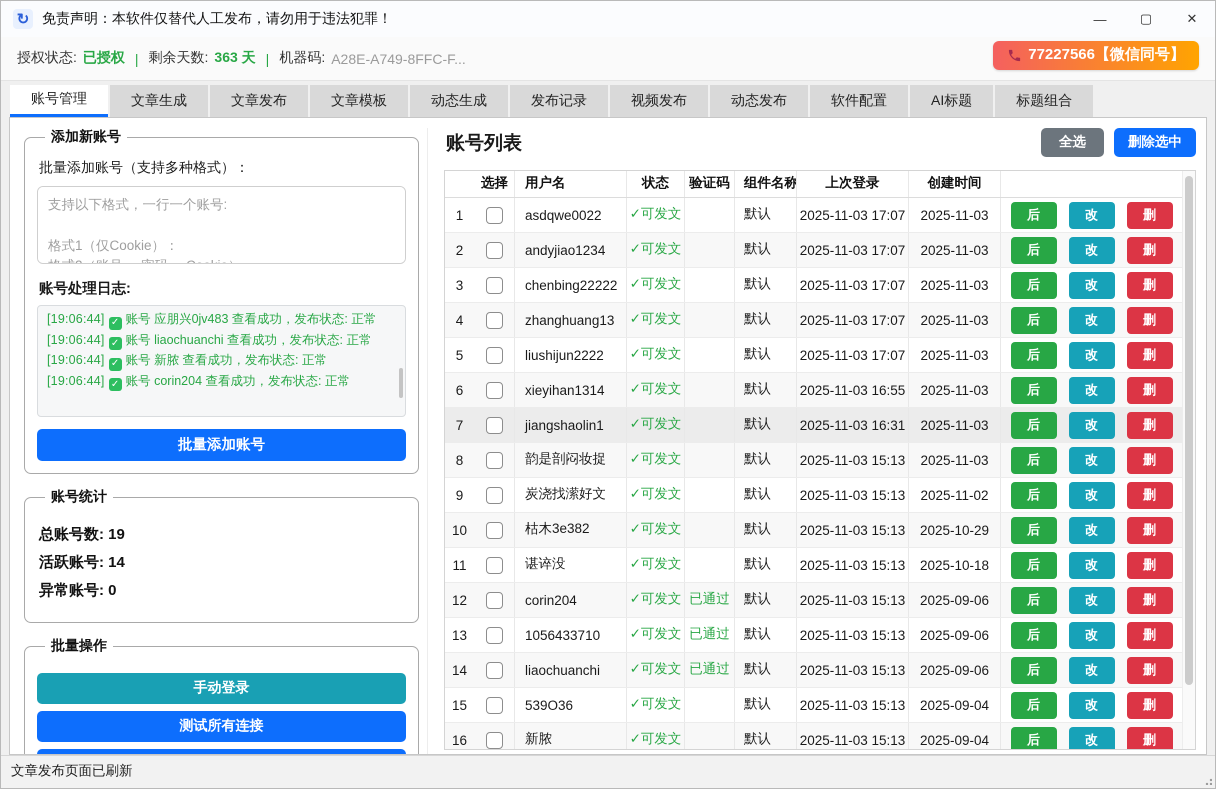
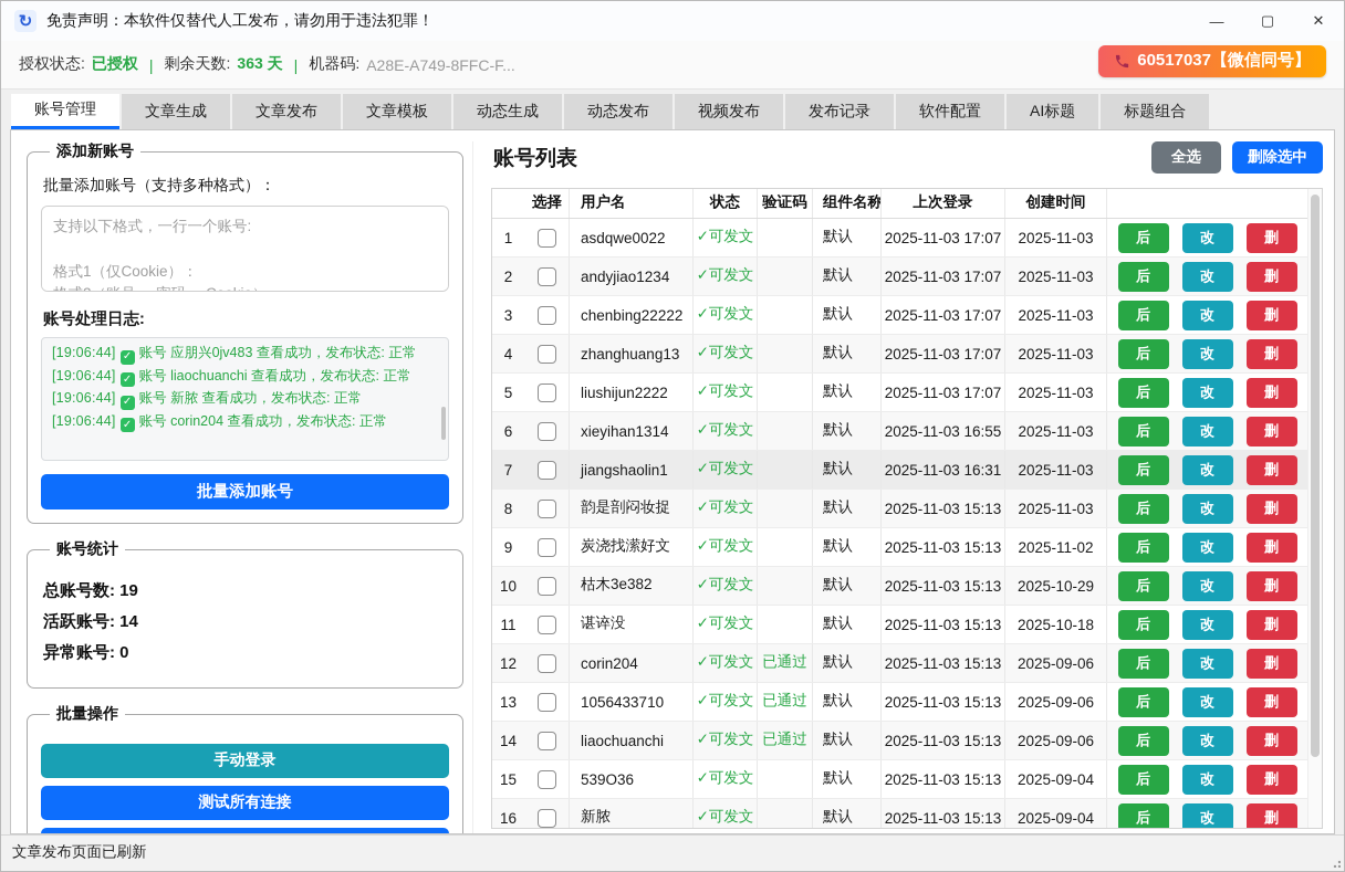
  ↻
  免责声明：本软件仅替代人工发布，请勿用于违法犯罪！
  —
  ▢
  ✕
  授权状态:
  已授权
  |
  剩余天数:
  363 天
  |
  机器码:
  A28E-A749-8FFC-F...
- 77227566【微信同号】
+ 60517037【微信同号】
  账号管理
  文章生成
  文章发布
  文章模板
  动态生成
- 发布记录
+ 动态发布
  视频发布
- 动态发布
+ 发布记录
  软件配置
  AI标题
  标题组合
  添加新账号
  批量添加账号（支持多种格式）：
  支持以下格式，一行一个账号:
  格式1（仅Cookie）：
  账号处理日志:
  [19:06:44] ✓ 账号 应朋兴0jv483 查看成功，发布状态: 正常
  [19:06:44] ✓ 账号 liaochuanchi 查看成功，发布状态: 正常
  [19:06:44] ✓ 账号 新脓 查看成功，发布状态: 正常
  [19:06:44] ✓ 账号 corin204 查看成功，发布状态: 正常
  批量添加账号
  账号统计
  总账号数: 19
  活跃账号: 14
  异常账号: 0
  批量操作
  手动登录
  测试所有连接
  账号列表
  全选
  删除选中
  选择
  用户名
  状态
  验证码
  组件名称
  上次登录
  创建时间
  1
  asdqwe0022
  ✓可发文
  默认
  2025-11-03 17:07
  2025-11-03
  后
  改
  删
  2
  andyjiao1234
  ✓可发文
  默认
  2025-11-03 17:07
  2025-11-03
  后
  改
  删
  3
  chenbing22222
  ✓可发文
  默认
  2025-11-03 17:07
  2025-11-03
  后
  改
  删
  4
  zhanghuang13
  ✓可发文
  默认
  2025-11-03 17:07
  2025-11-03
  后
  改
  删
  5
  liushijun2222
  ✓可发文
  默认
  2025-11-03 17:07
  2025-11-03
  后
  改
  删
  6
  xieyihan1314
  ✓可发文
  默认
  2025-11-03 16:55
  2025-11-03
  后
  改
  删
  7
  jiangshaolin1
  ✓可发文
  默认
  2025-11-03 16:31
  2025-11-03
  后
  改
  删
  8
  韵是剖闷妆捉
  ✓可发文
  默认
  2025-11-03 15:13
  2025-11-03
  后
  改
  删
  9
  炭浇找潆好文
  ✓可发文
  默认
  2025-11-03 15:13
  2025-11-02
  后
  改
  删
  10
  枯木3e382
  ✓可发文
  默认
  2025-11-03 15:13
  2025-10-29
  后
  改
  删
  11
  谌谇没
  ✓可发文
  默认
  2025-11-03 15:13
  2025-10-18
  后
  改
  删
  12
  corin204
  ✓可发文
  已通过
  默认
  2025-11-03 15:13
  2025-09-06
  后
  改
  删
  13
  1056433710
  ✓可发文
  已通过
  默认
  2025-11-03 15:13
  2025-09-06
  后
  改
  删
  14
  liaochuanchi
  ✓可发文
  已通过
  默认
  2025-11-03 15:13
  2025-09-06
  后
  改
  删
  15
  539O36
  ✓可发文
  默认
  2025-11-03 15:13
  2025-09-04
  后
  改
  删
  16
  新脓
  ✓可发文
  默认
  2025-11-03 15:13
  2025-09-04
  后
  改
  删
  文章发布页面已刷新
